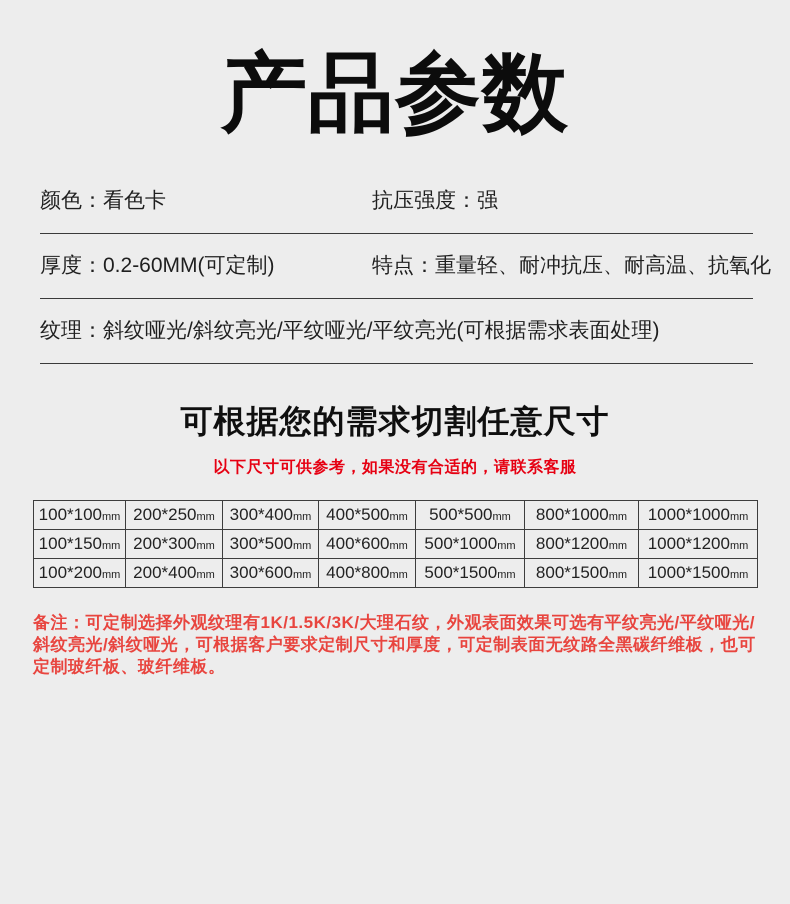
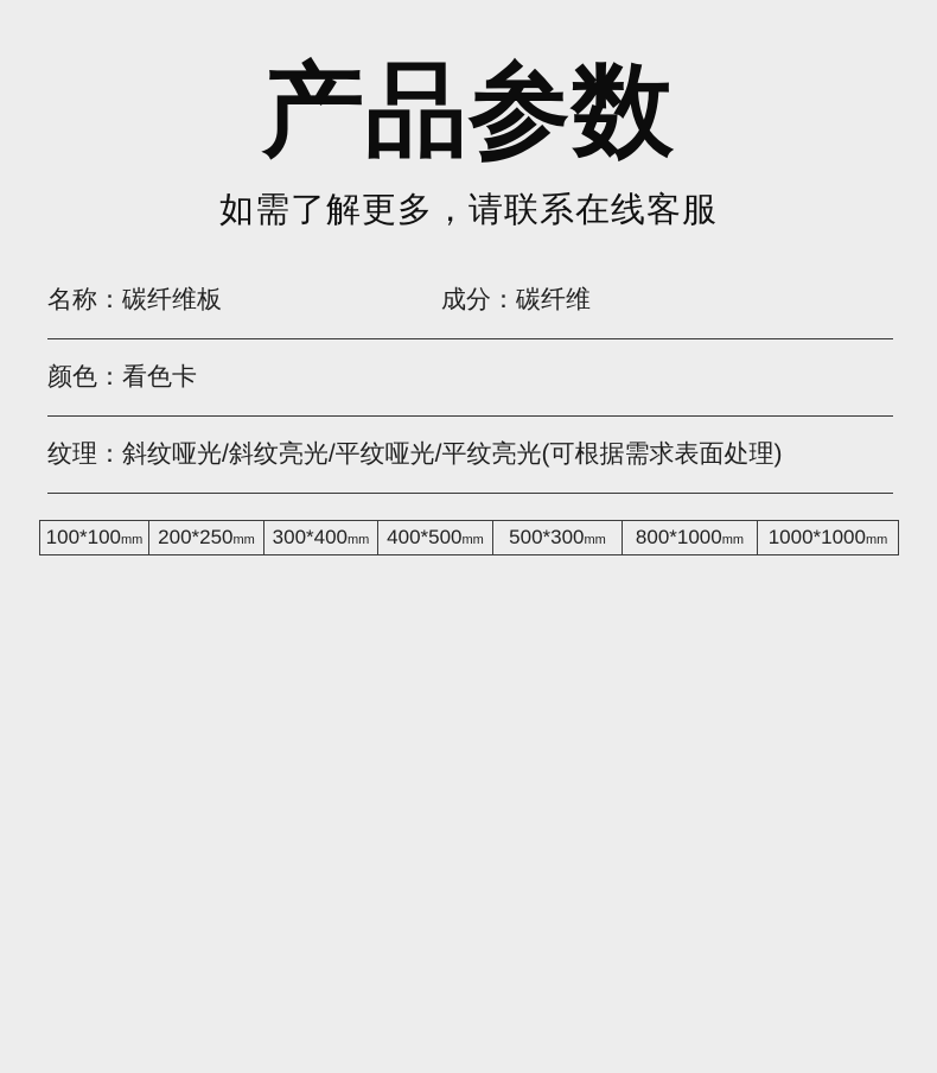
  产品参数
+ 如需了解更多，请联系在线客服
+ 名称：碳纤维板
+ 成分：碳纤维
  颜色：看色卡
- 抗压强度：强
- 厚度：0.2-60MM(可定制)
- 特点：重量轻、耐冲抗压、耐高温、抗氧化
  纹理：斜纹哑光/斜纹亮光/平纹哑光/平纹亮光(可根据需求表面处理)
- 可根据您的需求切割任意尺寸
- 以下尺寸可供参考，如果没有合适的，请联系客服
- 100*100mm	200*250mm	300*400mm	400*500mm	500*500mm	800*1000mm	1000*1000mm
+ 100*100mm	200*250mm	300*400mm	400*500mm	500*300mm	800*1000mm	1000*1000mm
- 100*150mm	200*300mm	300*500mm	400*600mm	500*1000mm	800*1200mm	1000*1200mm
- 100*200mm	200*400mm	300*600mm	400*800mm	500*1500mm	800*1500mm	1000*1500mm
- 备注：可定制选择外观纹理有1K/1.5K/3K/大理石纹，外观表面效果可选有平纹亮光/平纹哑光/斜纹亮光/斜纹哑光，可根据客户要求定制尺寸和厚度，可定制表面无纹路全黑碳纤维板，也可定制玻纤板、玻纤维板。
